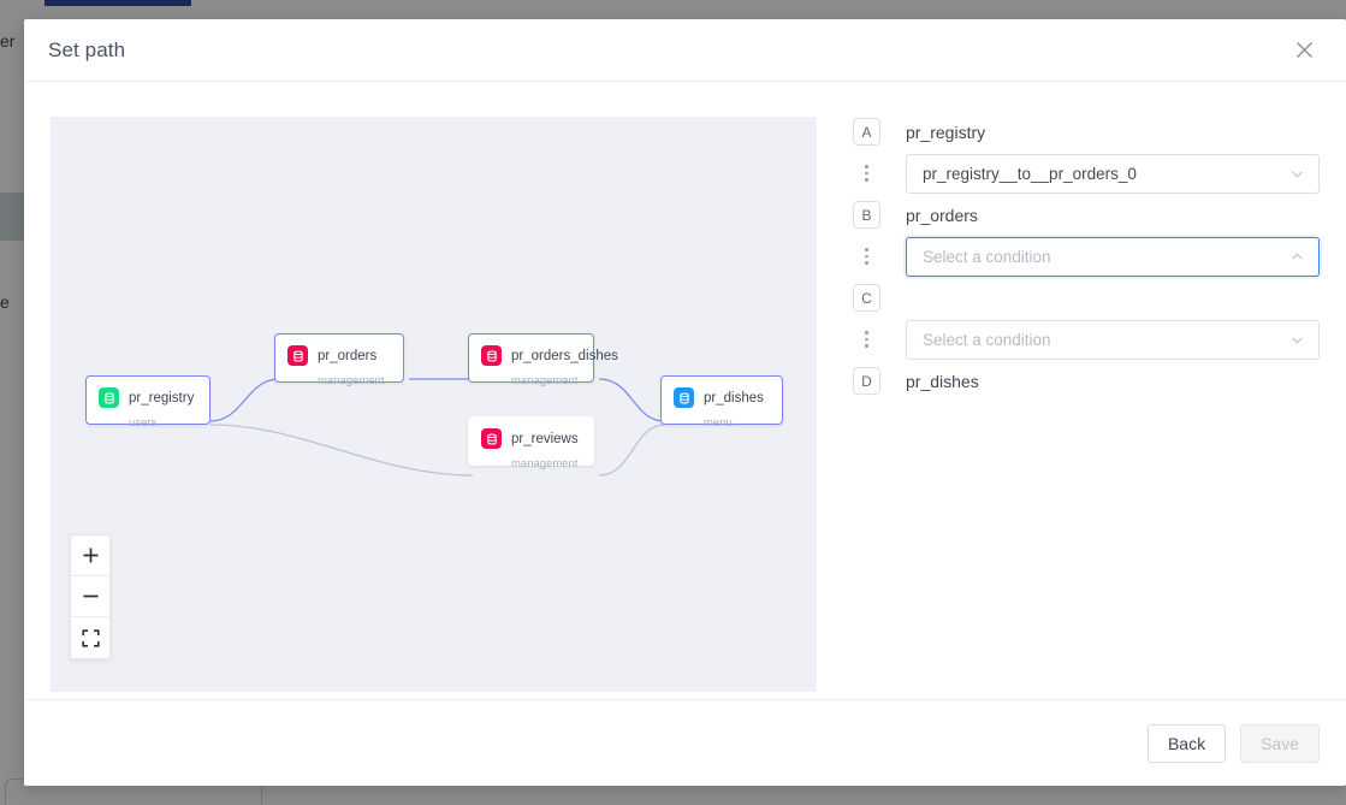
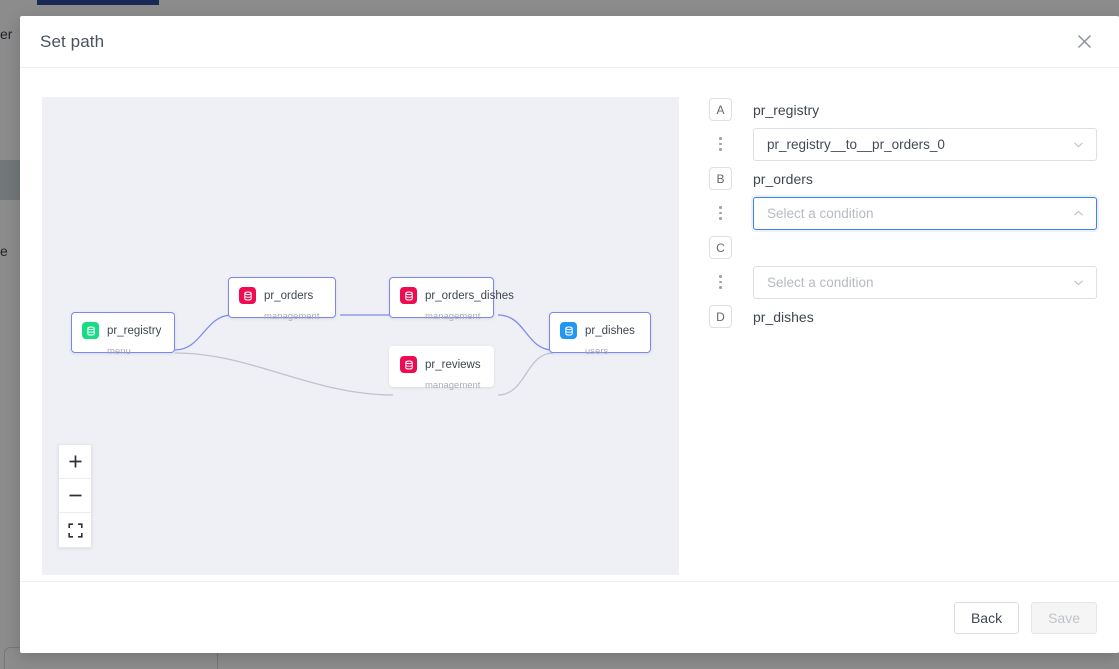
  er
  e
  Set path
  pr_registry
- users
+ menu
  pr_orders
  management
  pr_orders_dishes
  management
  pr_reviews
  management
  pr_dishes
- menu
+ users
  A
  pr_registry
  pr_registry__to__pr_orders_0
  B
  pr_orders
  Select a condition
  C
  Select a condition
  D
  pr_dishes
  Back
  Save
